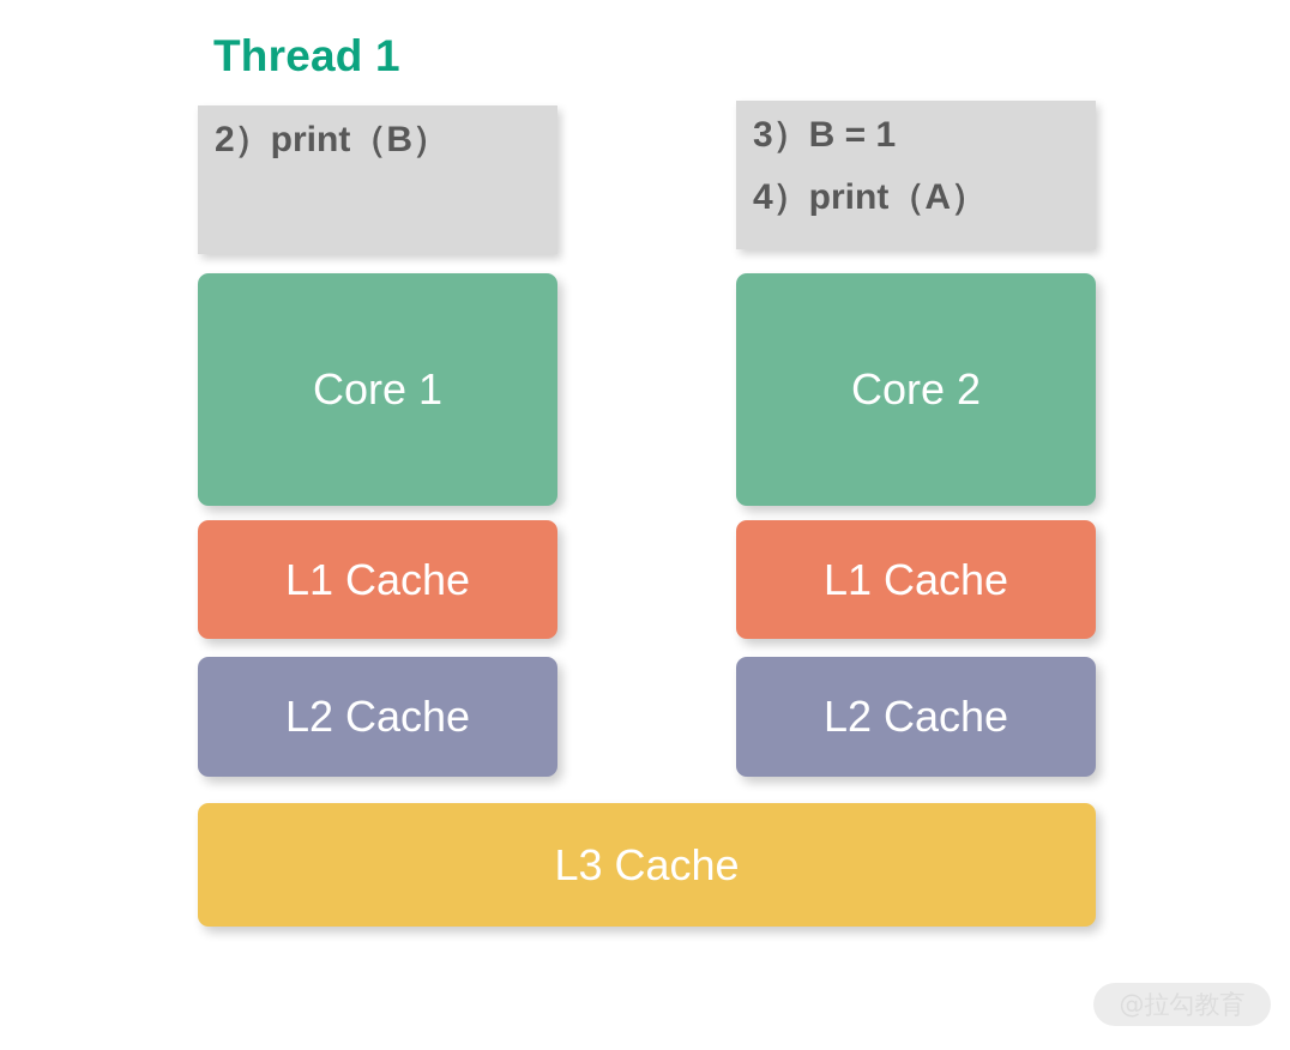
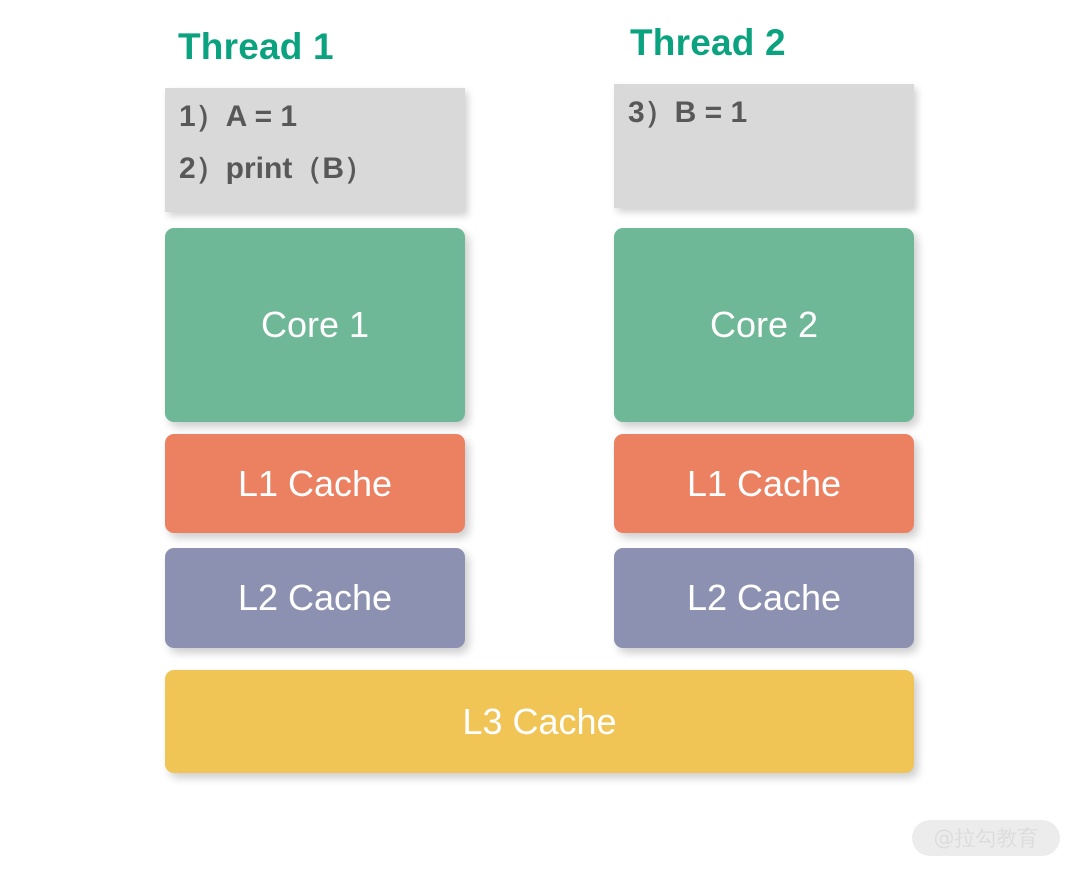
  Thread 1
+ 1）A = 1
  2）print（B）
  Core 1
  L1 Cache
  L2 Cache
+ Thread 2
  3）B = 1
- 4）print（A）
  Core 2
  L1 Cache
  L2 Cache
  L3 Cache
